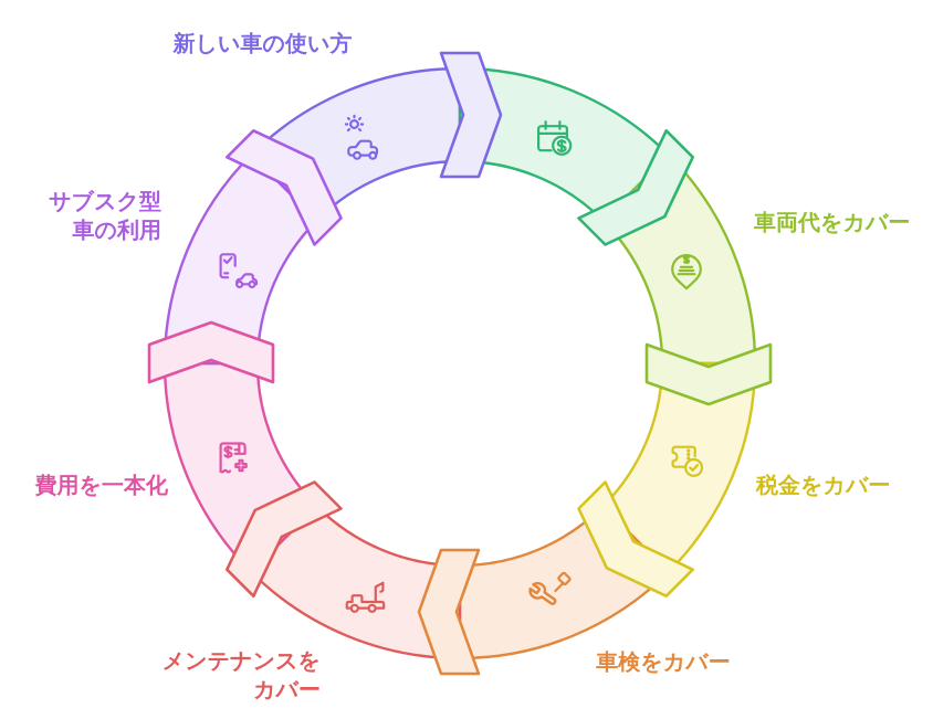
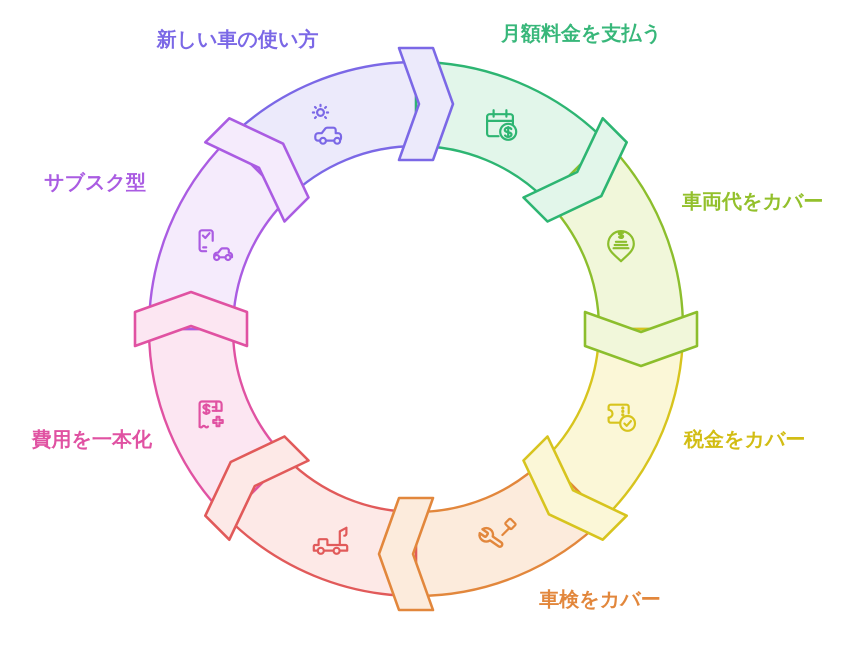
  新しい車の使い方
+ 月額料金を支払う
  車両代をカバー
  税金をカバー
  車検をカバー
- メンテナンスを
- カバー
  費用を一本化
  サブスク型
- 車の利用
